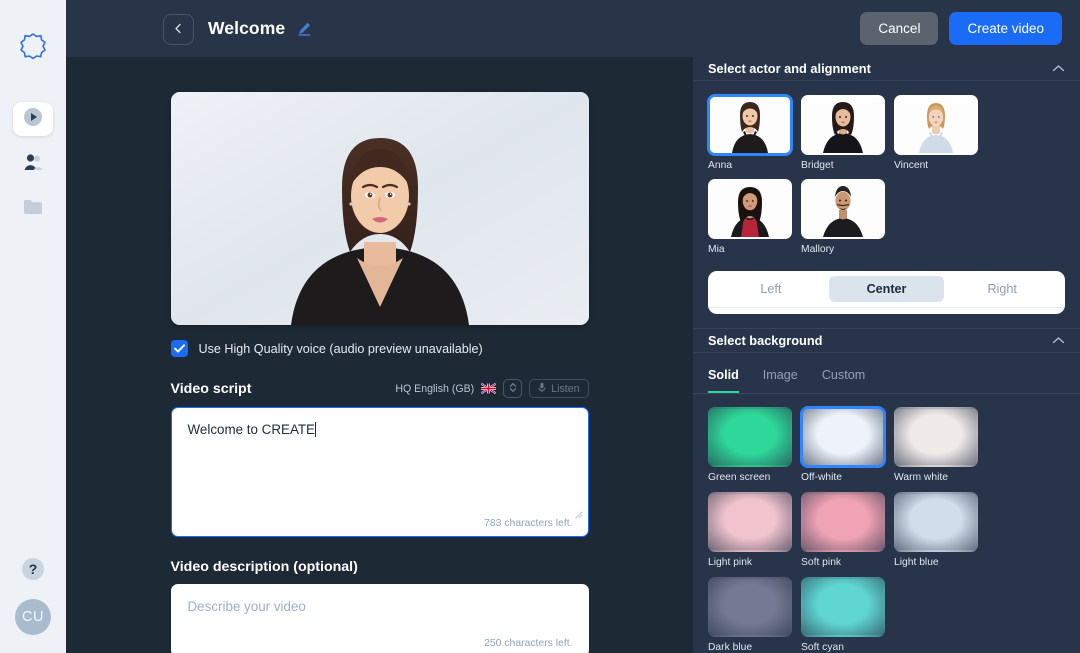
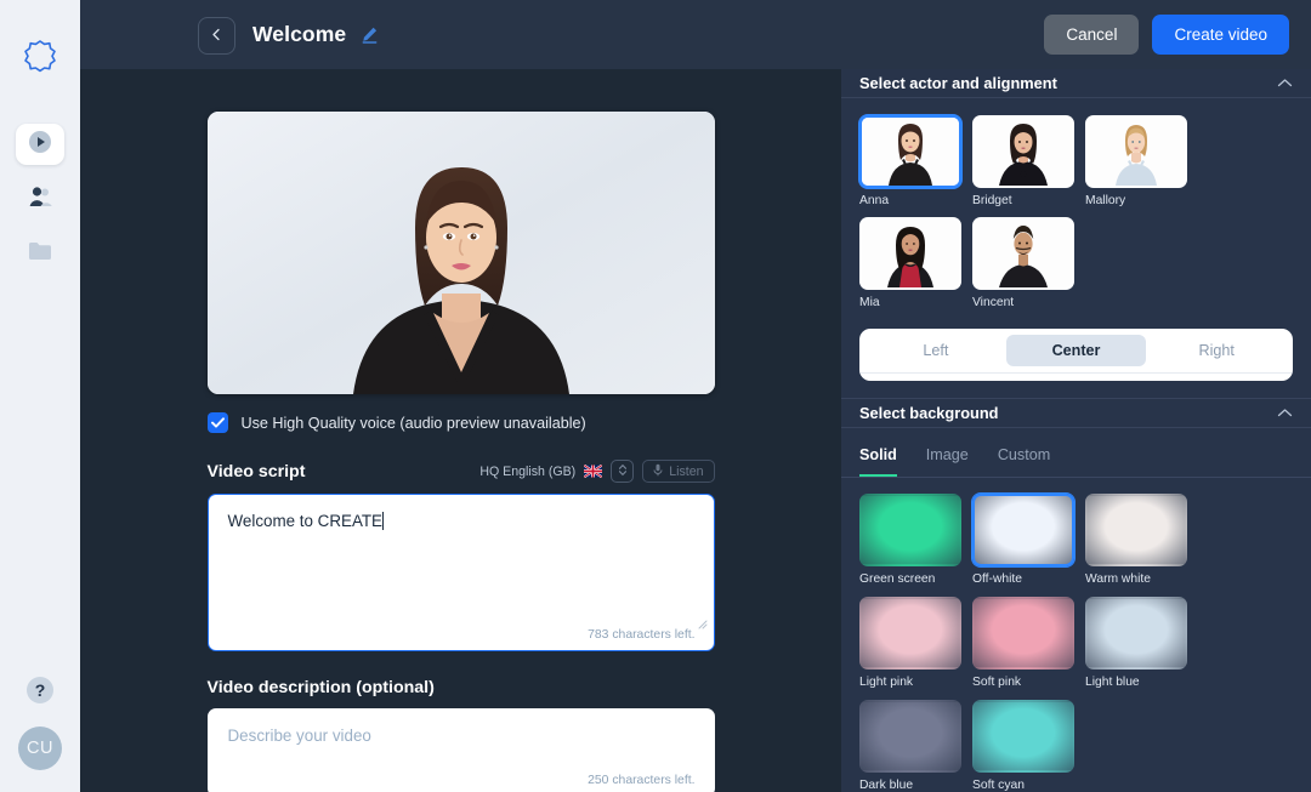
  ?
  CU
  Welcome
  Cancel
  Create video
  Use High Quality voice (audio preview unavailable)
  Video script
  HQ English (GB)
  Listen
  Welcome to CREATE
  783 characters left.
  Video description (optional)
  Describe your video
  250 characters left.
  Select actor and alignment
  Anna
  Bridget
- Vincent
+ Mallory
  Mia
- Mallory
+ Vincent
  Left
  Center
  Right
  Select background
  Solid
  Image
  Custom
  Green screen
  Off-white
  Warm white
  Light pink
  Soft pink
  Light blue
  Dark blue
  Soft cyan
